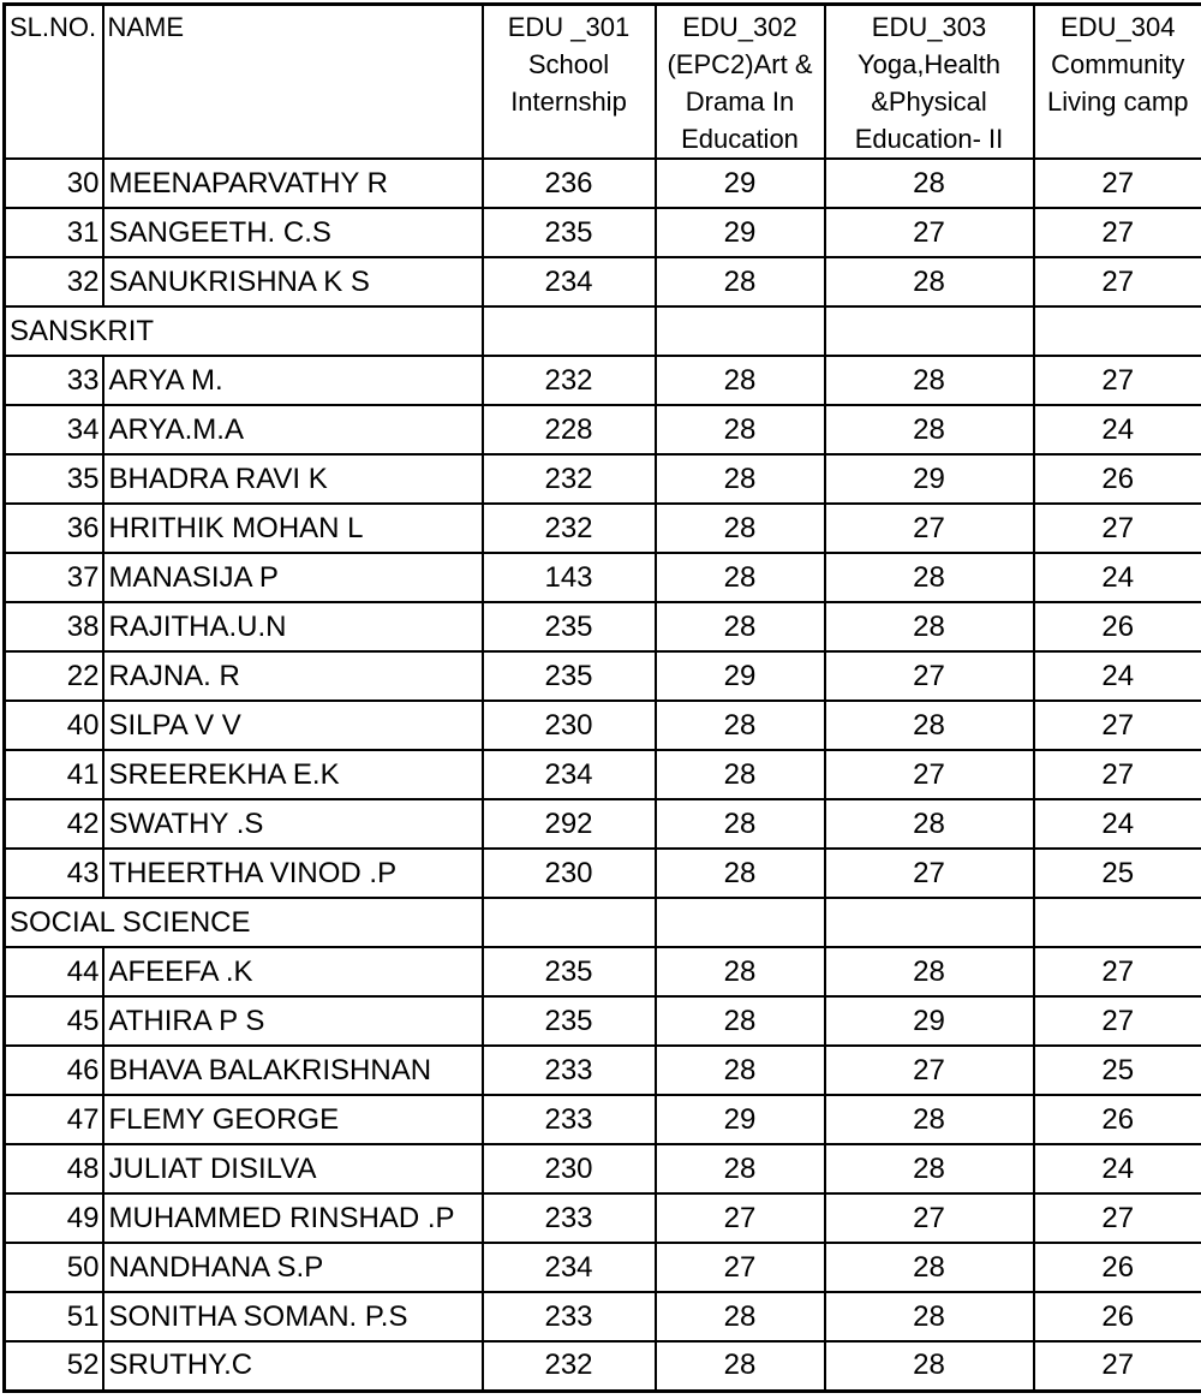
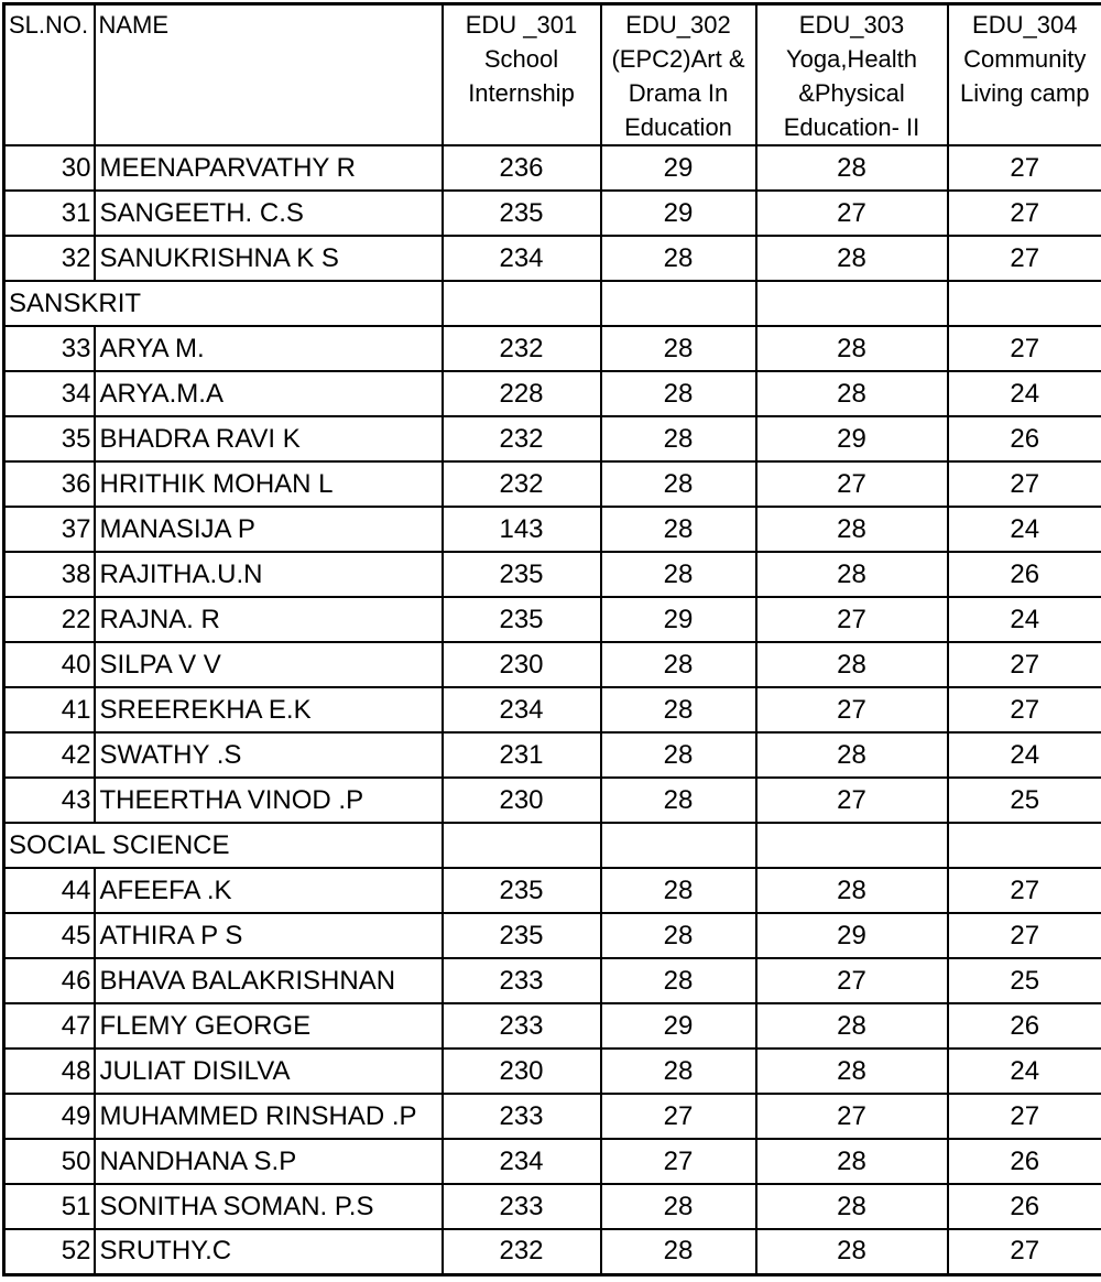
  SL.NO.	NAME	EDU _301 School Internship	EDU_302 (EPC2)Art & Drama In Education	EDU_303 Yoga,Health &Physical Education- II	EDU_304 Community Living camp
  30	MEENAPARVATHY R	236	29	28	27
  31	SANGEETH. C.S	235	29	27	27
  32	SANUKRISHNA K S	234	28	28	27
  SANSKRIT
  33	ARYA M.	232	28	28	27
  34	ARYA.M.A	228	28	28	24
  35	BHADRA RAVI K	232	28	29	26
  36	HRITHIK MOHAN L	232	28	27	27
  37	MANASIJA P	143	28	28	24
  38	RAJITHA.U.N	235	28	28	26
  22	RAJNA. R	235	29	27	24
  40	SILPA V V	230	28	28	27
  41	SREEREKHA E.K	234	28	27	27
- 42	SWATHY .S	292	28	28	24
+ 42	SWATHY .S	231	28	28	24
  43	THEERTHA VINOD .P	230	28	27	25
  SOCIAL SCIENCE
  44	AFEEFA .K	235	28	28	27
  45	ATHIRA P S	235	28	29	27
  46	BHAVA BALAKRISHNAN	233	28	27	25
  47	FLEMY GEORGE	233	29	28	26
  48	JULIAT DISILVA	230	28	28	24
  49	MUHAMMED RINSHAD .P	233	27	27	27
  50	NANDHANA S.P	234	27	28	26
  51	SONITHA SOMAN. P.S	233	28	28	26
  52	SRUTHY.C	232	28	28	27
